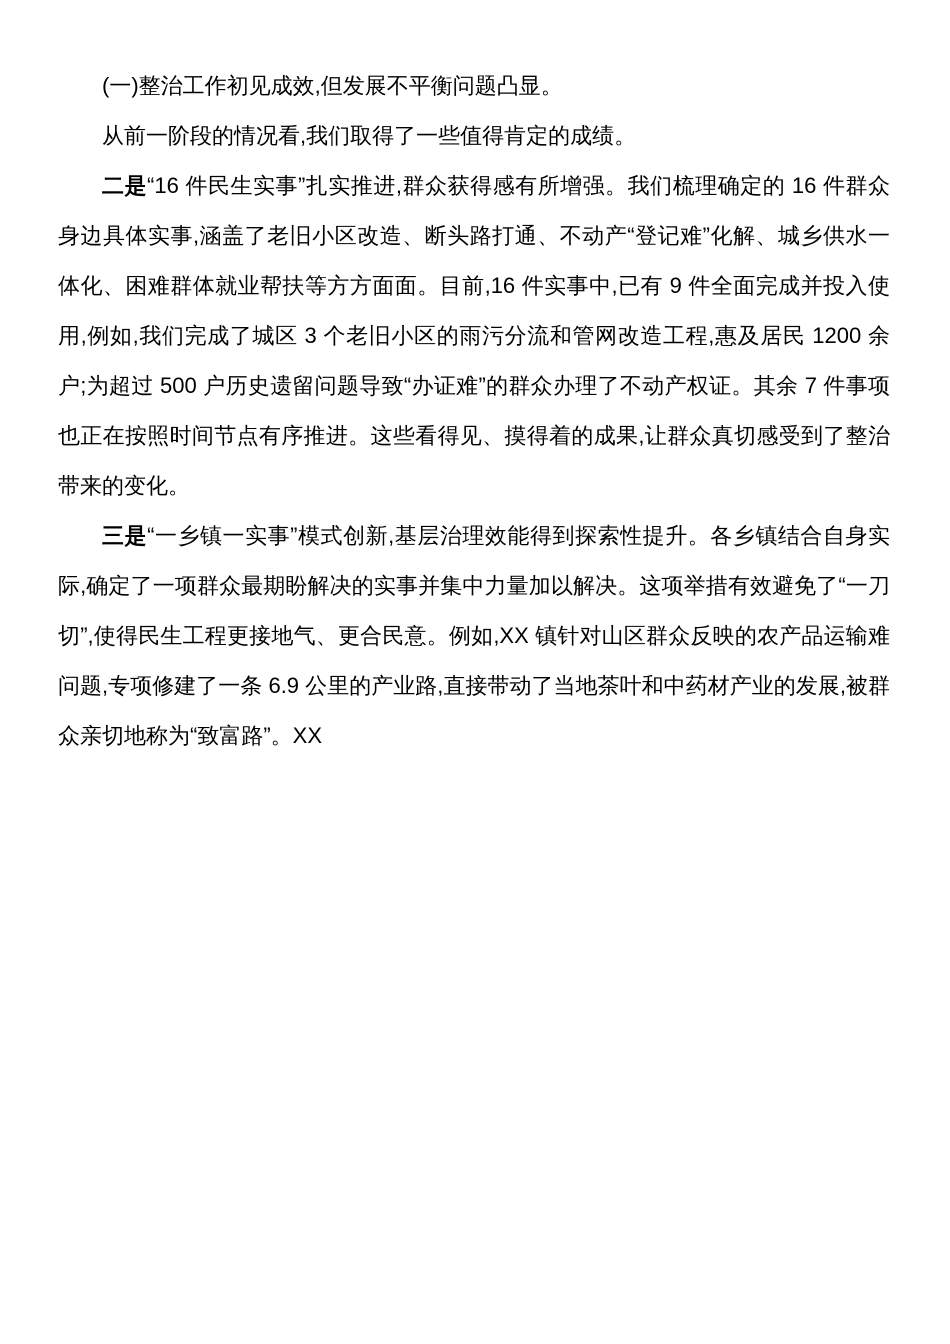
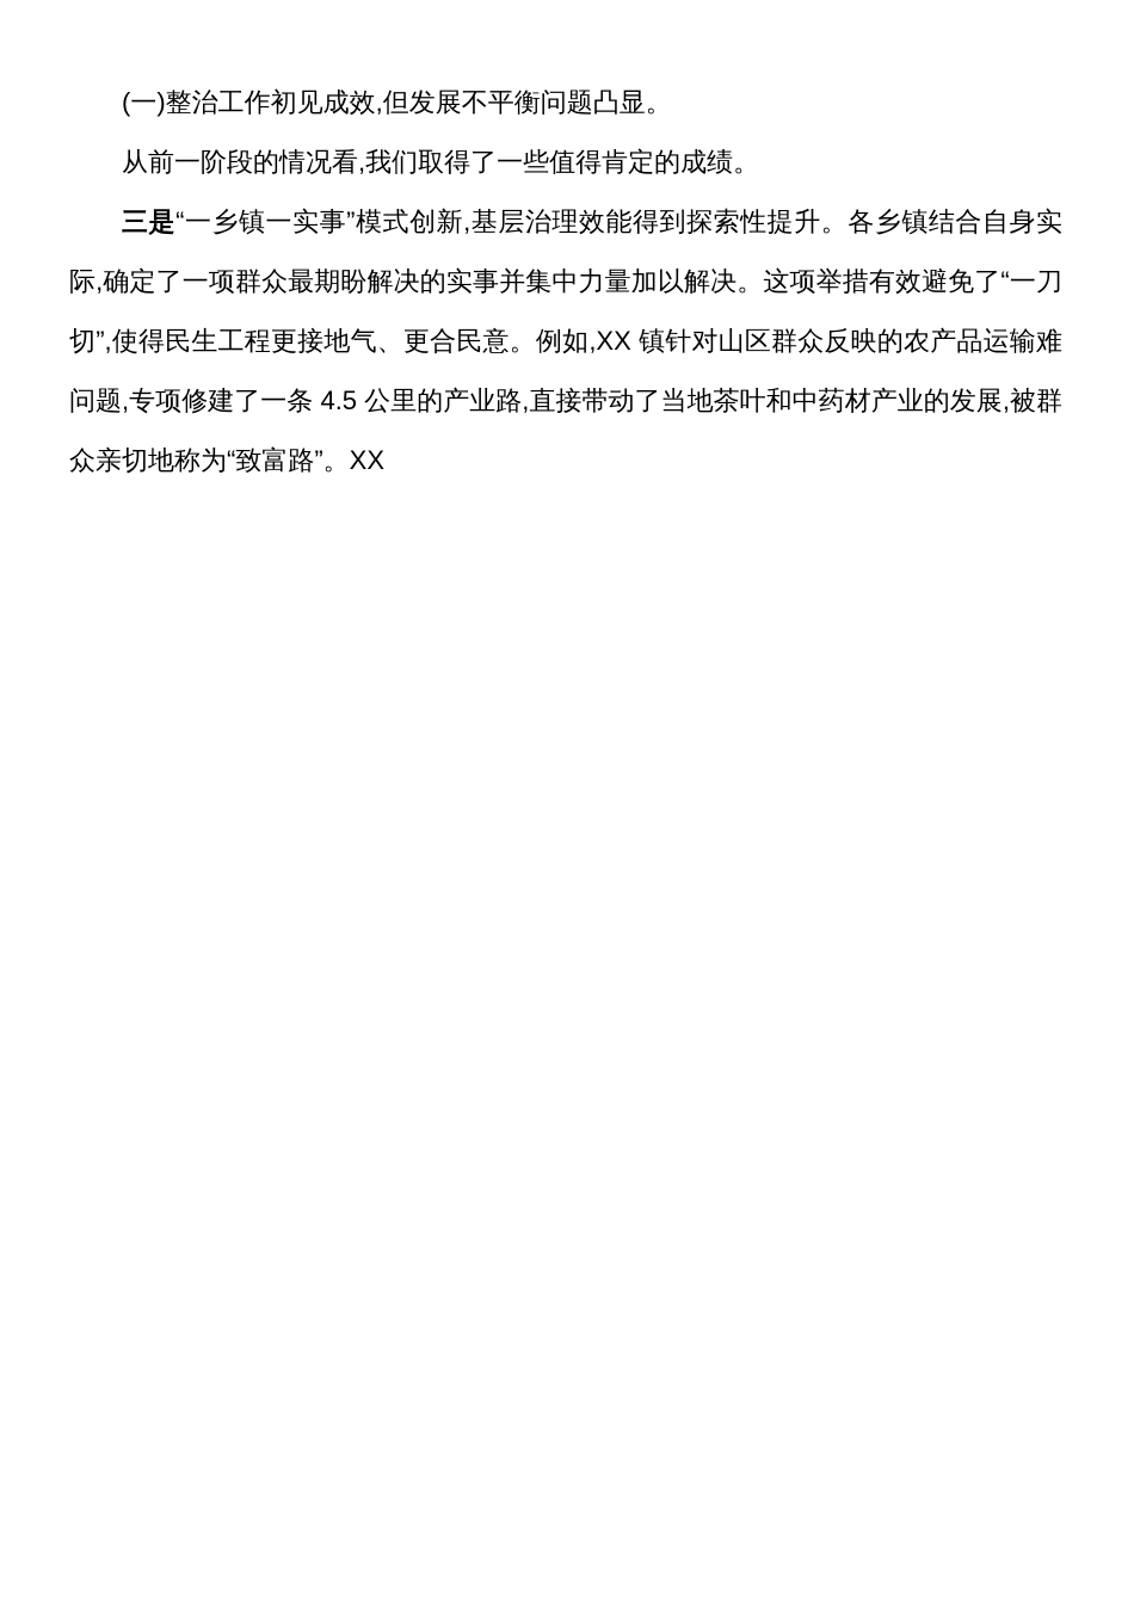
  (一)整治工作初见成效,但发展不平衡问题凸显。
  从前一阶段的情况看,我们取得了一些值得肯定的成绩。
- 二是“16 件民生实事”扎实推进,群众获得感有所增强。我们梳理确定的 16 件群众身边具体实事,涵盖了老旧小区改造、断头路打通、不动产“登记难”化解、城乡供水一体化、困难群体就业帮扶等方方面面。目前,16 件实事中,已有 9 件全面完成并投入使用,例如,我们完成了城区 3 个老旧小区的雨污分流和管网改造工程,惠及居民 1200 余户;为超过 500 户历史遗留问题导致“办证难”的群众办理了不动产权证。其余 7 件事项也正在按照时间节点有序推进。这些看得见、摸得着的成果,让群众真切感受到了整治带来的变化。
- 三是“一乡镇一实事”模式创新,基层治理效能得到探索性提升。各乡镇结合自身实际,确定了一项群众最期盼解决的实事并集中力量加以解决。这项举措有效避免了“一刀切”,使得民生工程更接地气、更合民意。例如,XX 镇针对山区群众反映的农产品运输难问题,专项修建了一条 6.9 公里的产业路,直接带动了当地茶叶和中药材产业的发展,被群众亲切地称为“致富路”。XX
+ 三是“一乡镇一实事”模式创新,基层治理效能得到探索性提升。各乡镇结合自身实际,确定了一项群众最期盼解决的实事并集中力量加以解决。这项举措有效避免了“一刀切”,使得民生工程更接地气、更合民意。例如,XX 镇针对山区群众反映的农产品运输难问题,专项修建了一条 4.5 公里的产业路,直接带动了当地茶叶和中药材产业的发展,被群众亲切地称为“致富路”。XX
